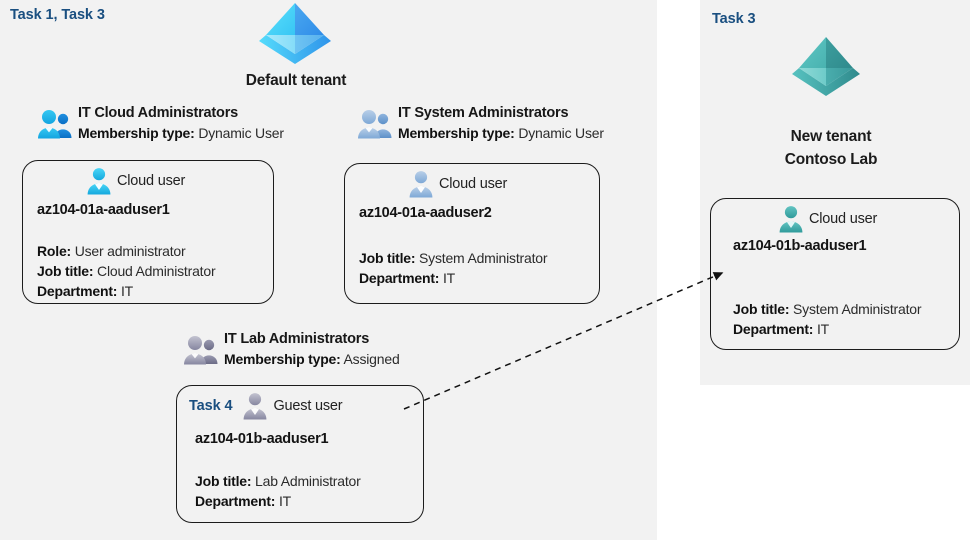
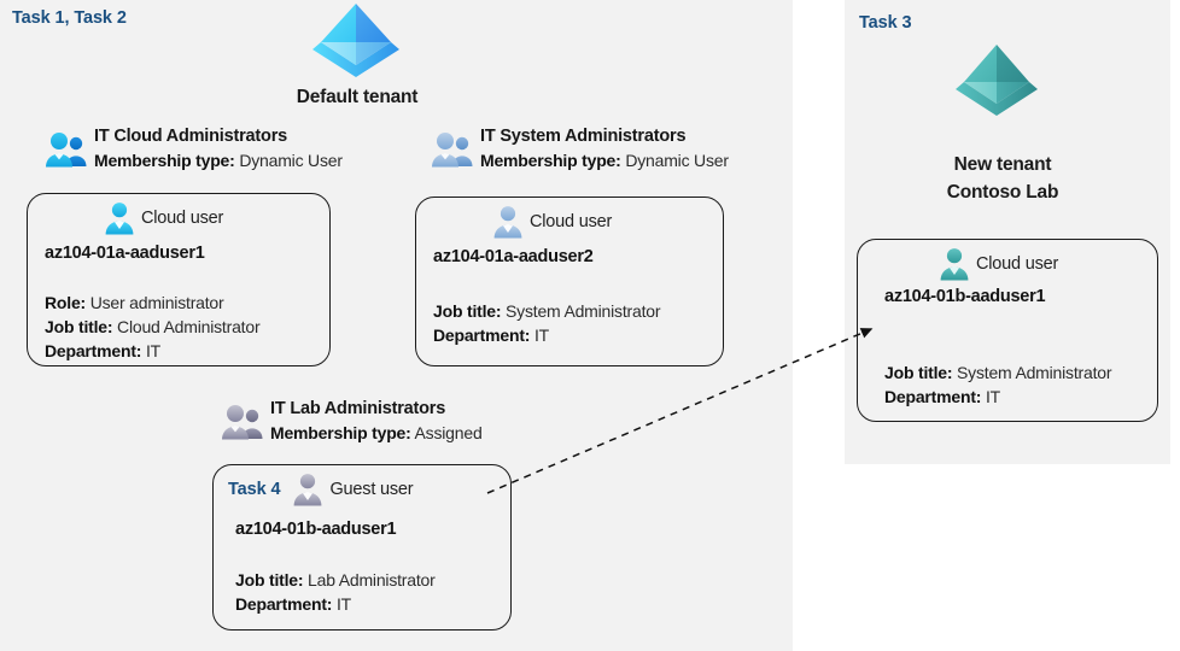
- Task 1, Task 3
+ Task 1, Task 2
  Task 3
  Default tenant
  New tenant
  Contoso Lab
  IT Cloud Administrators
  Membership type: Dynamic User
  IT System Administrators
  Membership type: Dynamic User
  IT Lab Administrators
  Membership type: Assigned
  Cloud user
  az104-01a-aaduser1
  Role: User administrator
  Job title: Cloud Administrator
  Department: IT
  Cloud user
  az104-01a-aaduser2
  Job title: System Administrator
  Department: IT
  Task 4
  Guest user
  az104-01b-aaduser1
  Job title: Lab Administrator
  Department: IT
  Cloud user
  az104-01b-aaduser1
  Job title: System Administrator
  Department: IT
